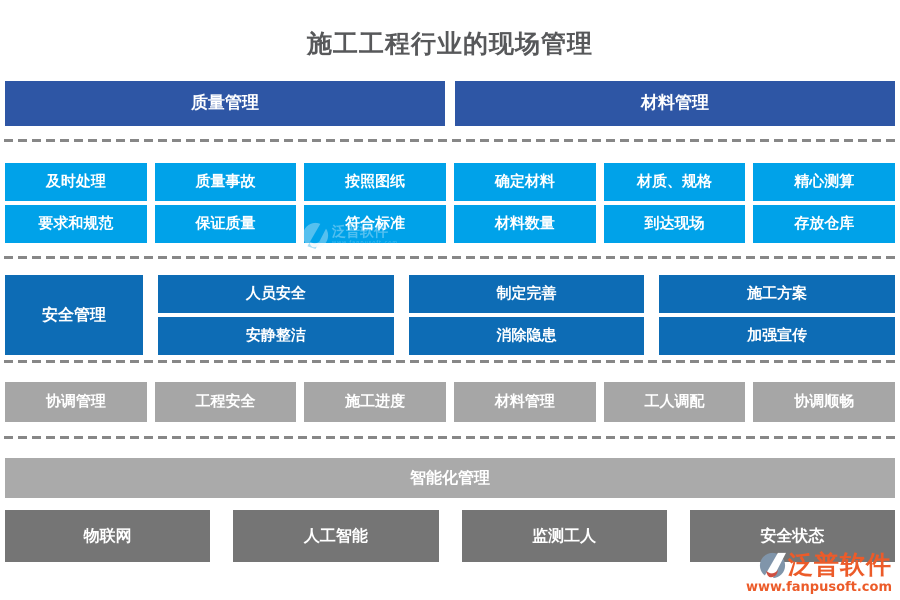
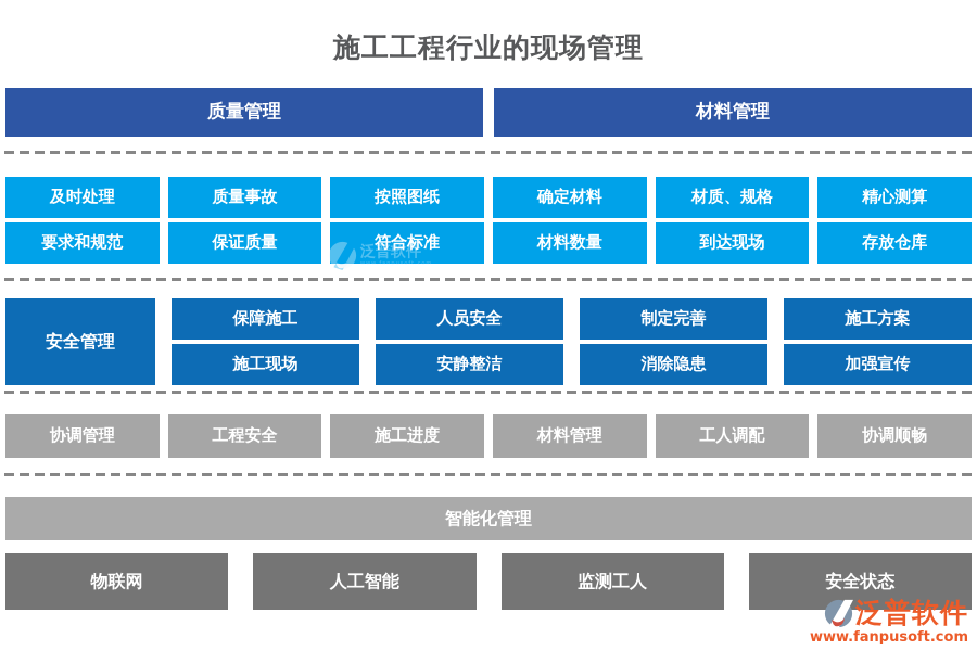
  施工工程行业的现场管理
  质量管理
  材料管理
  及时处理
  质量事故
  按照图纸
  确定材料
  材质、规格
  精心测算
  要求和规范
  保证质量
  符合标准
  材料数量
  到达现场
  存放仓库
  安全管理
+ 保障施工
+ 施工现场
  人员安全
  安静整洁
  制定完善
  消除隐患
  施工方案
  加强宣传
  协调管理
  工程安全
  施工进度
  材料管理
  工人调配
  协调顺畅
  智能化管理
  物联网
  人工智能
  监测工人
  安全状态
  泛普软件
  泛普软件
  www.fanpusoft.com
